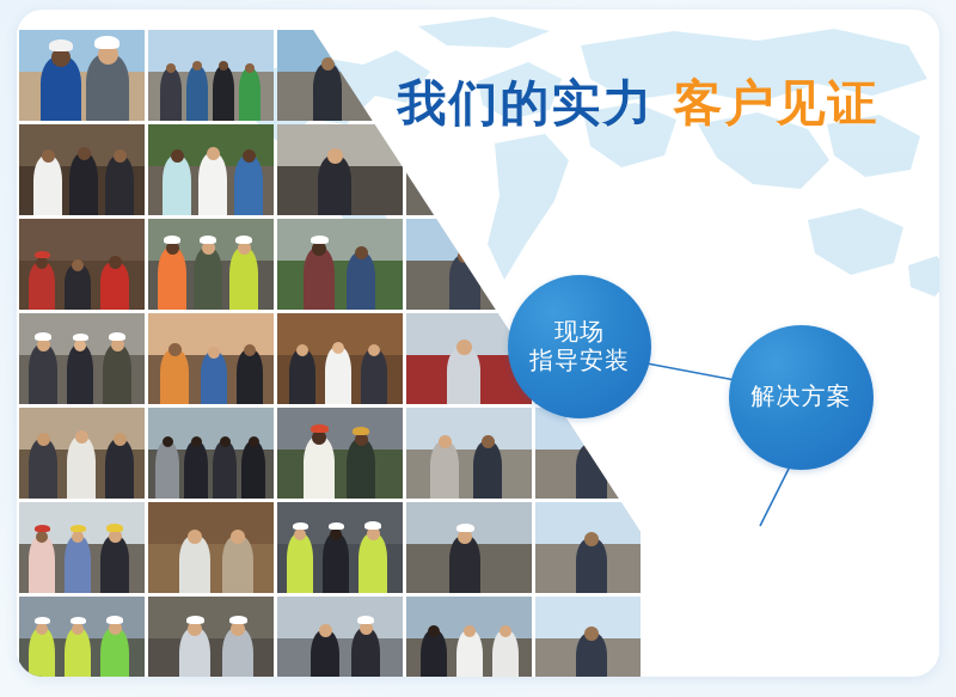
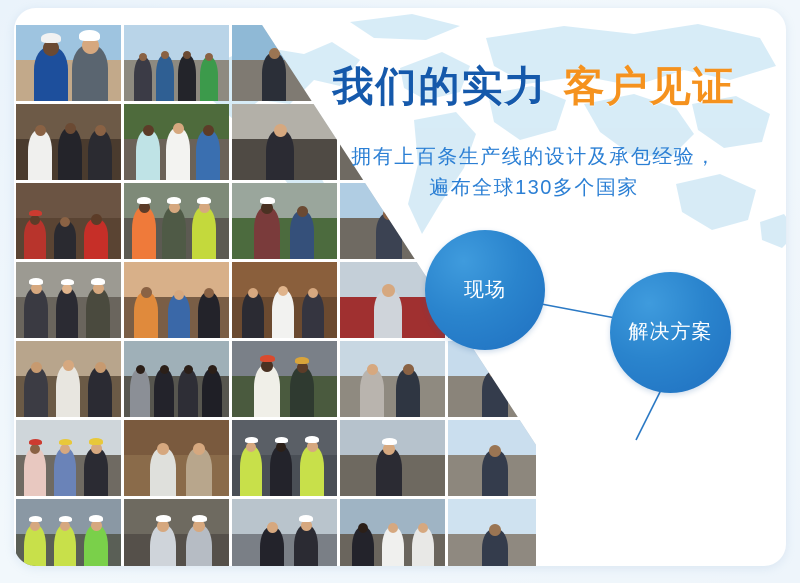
  我们的实力 客户见证
+ 拥有上百条生产线的设计及承包经验，
+ 遍布全球130多个国家
  现场
- 指导安装
  解决方案
